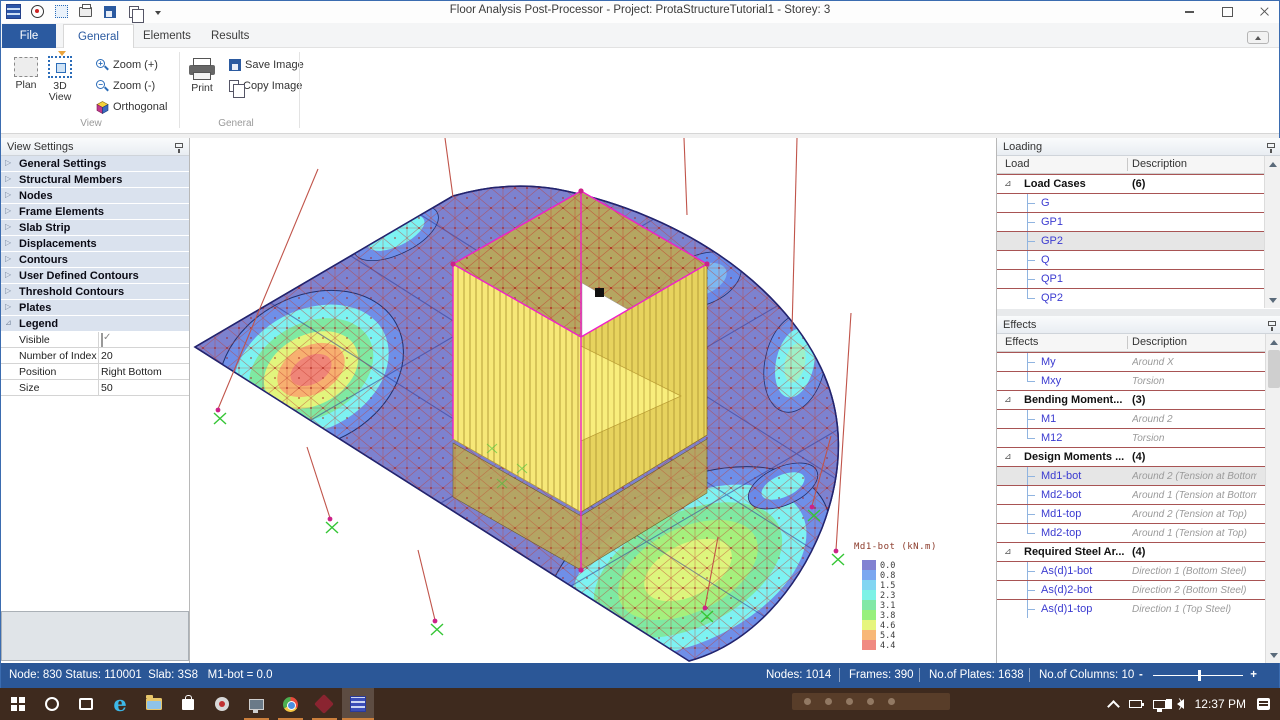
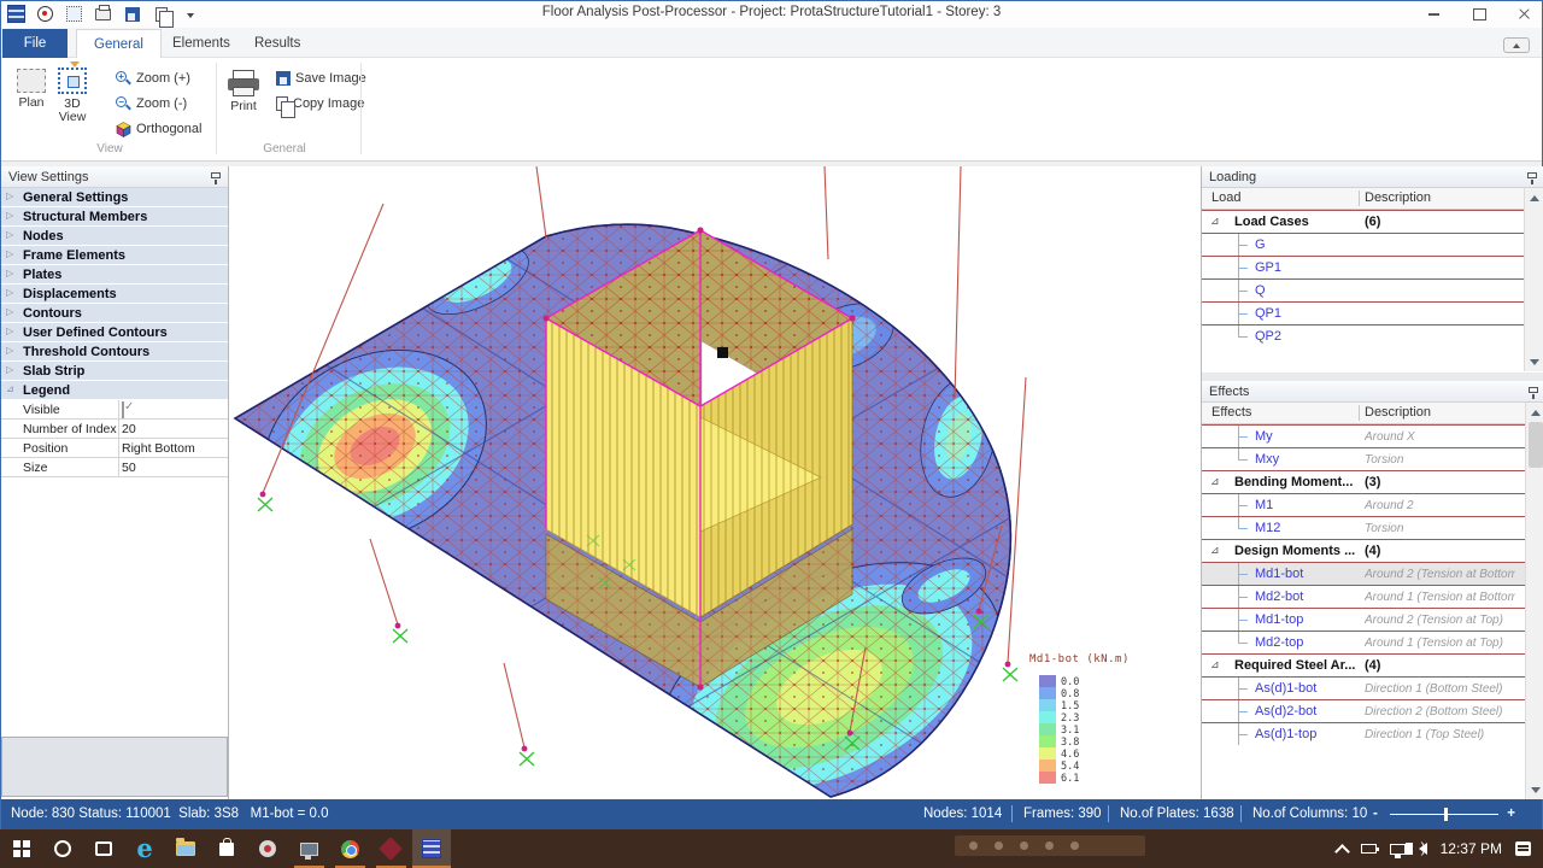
  Floor Analysis Post-Processor - Project: ProtaStructureTutorial1 - Storey: 3
  File
  General
  Elements
  Results
  Plan
  3D
  View
  +
  Zoom (+)
  −
  Zoom (-)
  Orthogonal
  View
  Print
  Save Image
  Copy Imag
  General
  View Settings
  ▷
  General Settings
  ▷
  Structural Members
  ▷
  Nodes
  ▷
  Frame Elements
  ▷
- Slab Strip
+ Plates
  ▷
  Displacements
  ▷
  Contours
  ▷
  User Defined Contours
  ▷
  Threshold Contours
  ▷
- Plates
+ Slab Strip
  ⊿
  Legend
  Visible
  Number of Index
  20
  Position
  Right Bottom
  Size
  50
  Md1-bot (kN.m)
  0.0
  0.8
  1.5
  2.3
  3.1
  3.8
  4.6
  5.4
- 4.4
+ 6.1
  Loading
  Load
  Description
  ⊿
  Load Cases
  (6)
  G
  GP1
- GP2
  Q
  QP1
  QP2
  Effects
  Effects
  Description
  My
  Around X
  Mxy
  Torsion
  ⊿
  Bending Moment...
  (3)
  M1
  Around 2
  M12
  Torsion
  ⊿
  Design Moments ...
  (4)
  Md1-bot
  Around 2 (Tension at Bottom
  Md2-bot
  Around 1 (Tension at Bottom
  Md1-top
  Around 2 (Tension at Top)
  Md2-top
  Around 1 (Tension at Top)
  ⊿
  Required Steel Ar...
  (4)
  As(d)1-bot
  Direction 1 (Bottom Steel)
  As(d)2-bot
  Direction 2 (Bottom Steel)
  As(d)1-top
  Direction 1 (Top Steel)
  Node: 830 Status: 110001 Slab: 3S8 M1-bot = 0.0
  Nodes: 1014
  Frames: 390
  No.of Plates: 1638
  No.of Columns: 10
  -
  +
  e
  12:37 PM
